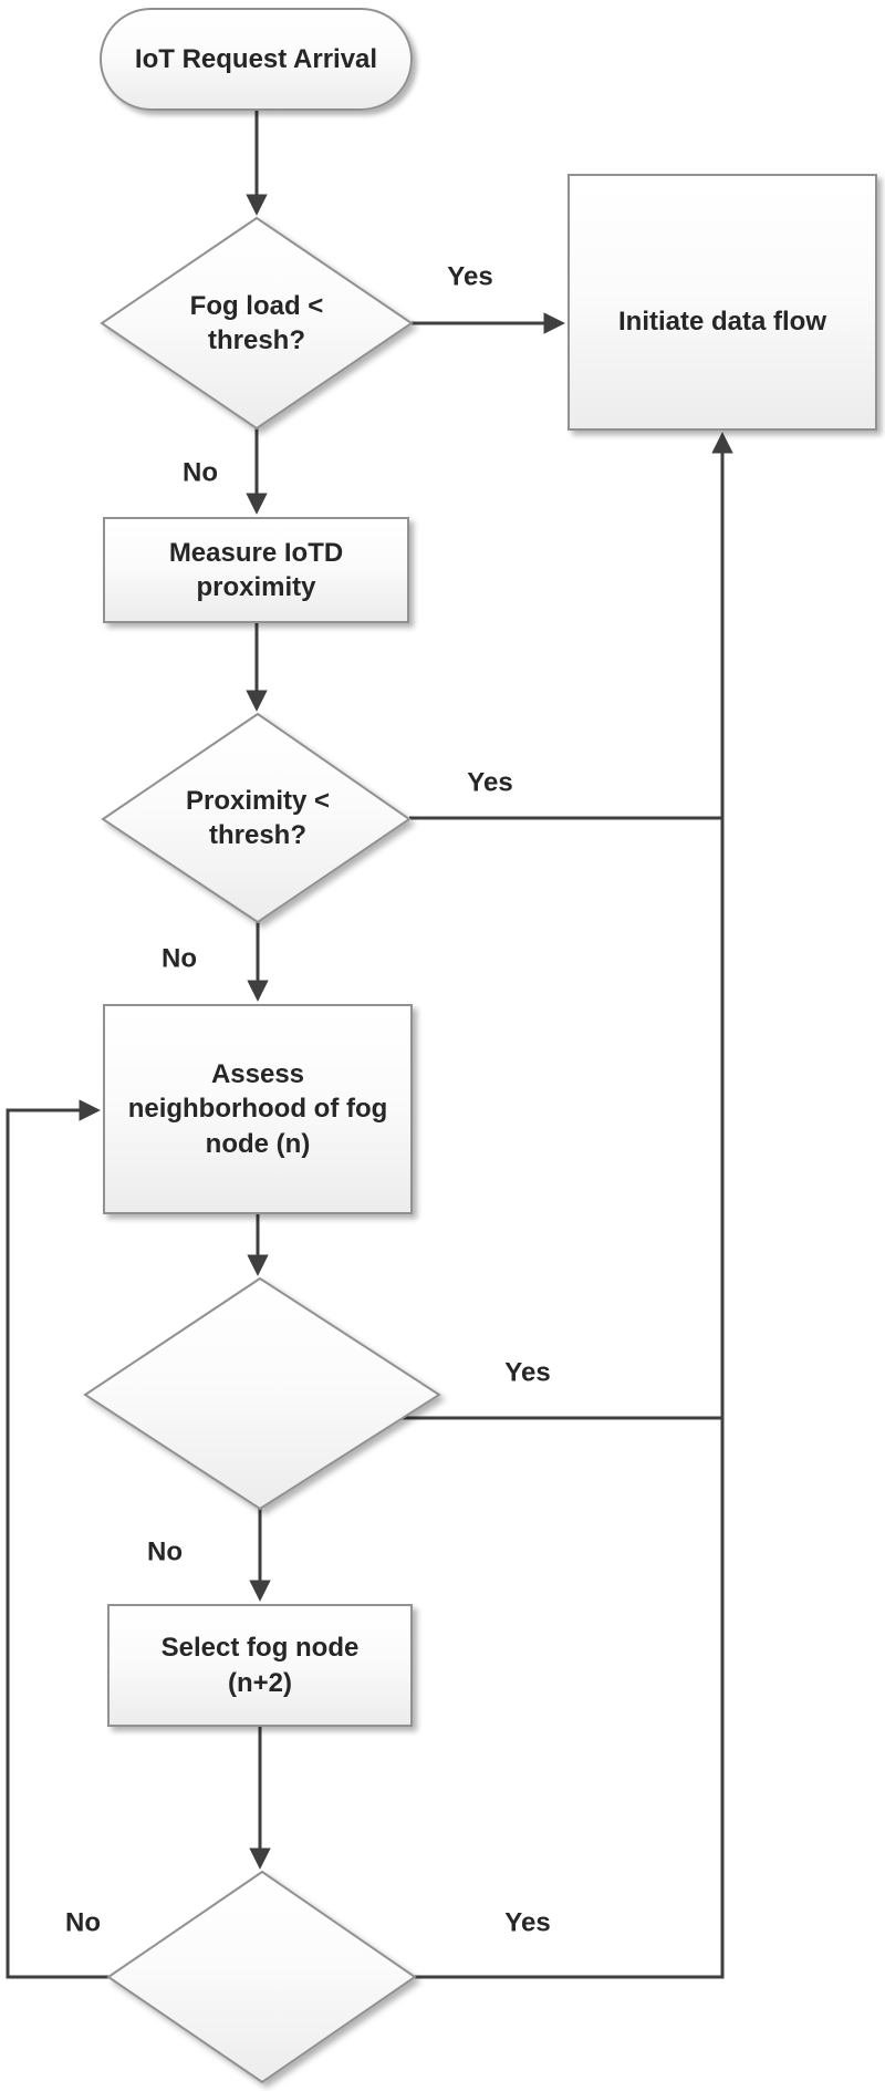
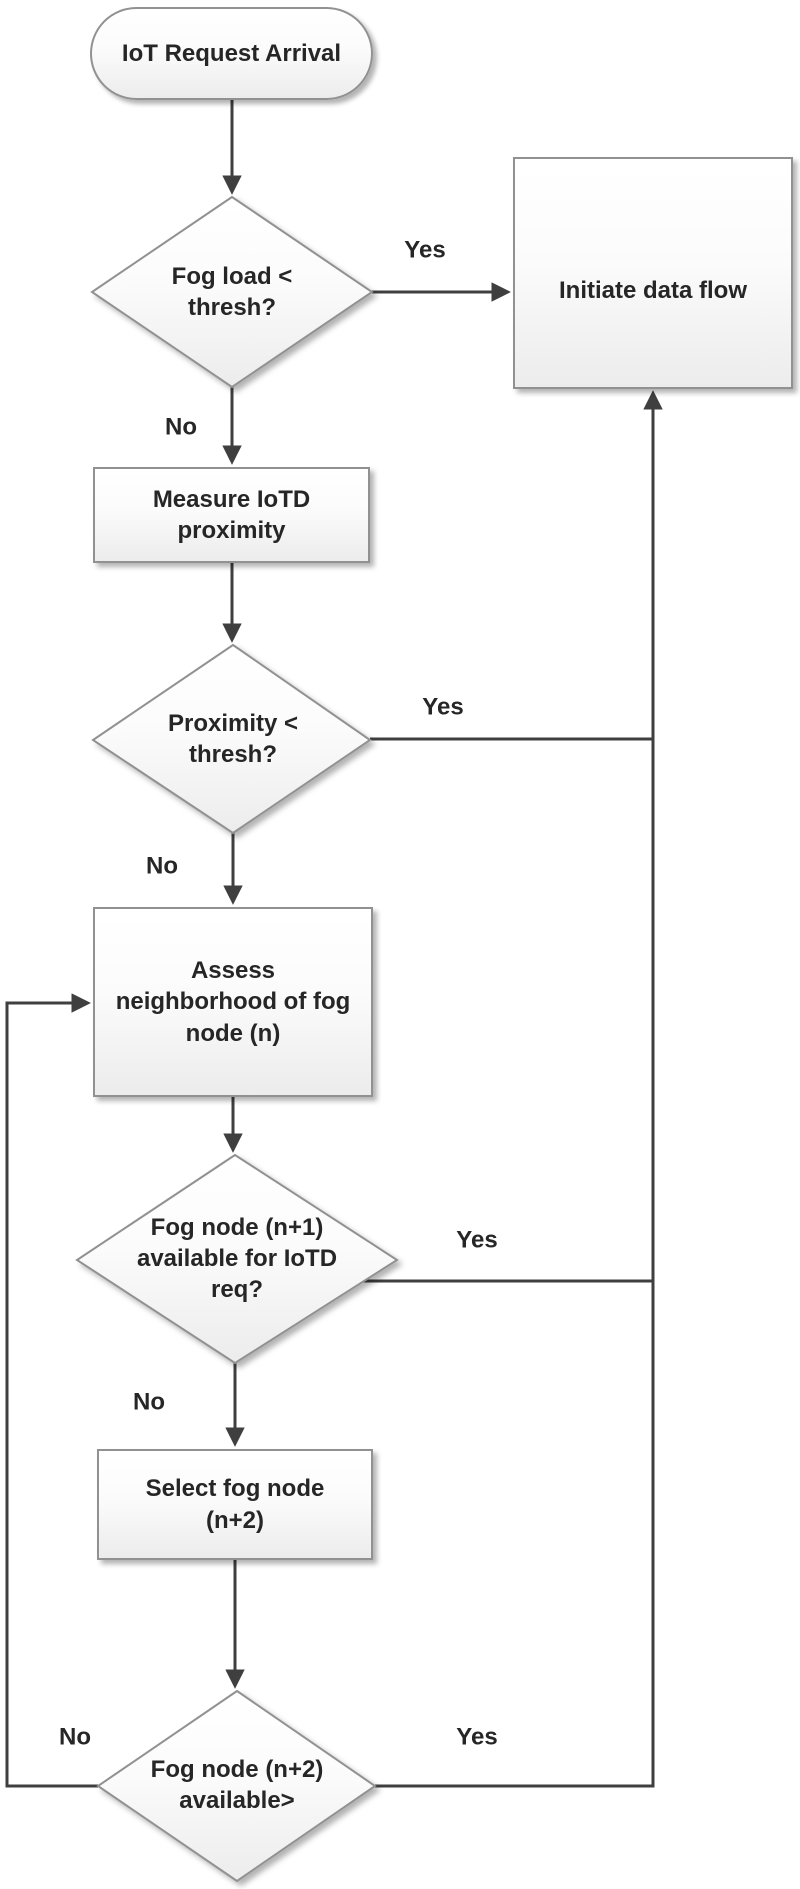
  IoT Request Arrival
  Initiate data flow
  Measure IoTD
  proximity
  Assess
  neighborhood of fog
  node (n)
  Select fog node
  (n+2)
  Fog load <
  thresh?
  Proximity <
  thresh?
+ Fog node (n+1)
+ available for IoTD
+ req?
+ Fog node (n+2)
+ available>
  Yes
  No
  Yes
  No
  Yes
  No
  Yes
  No
